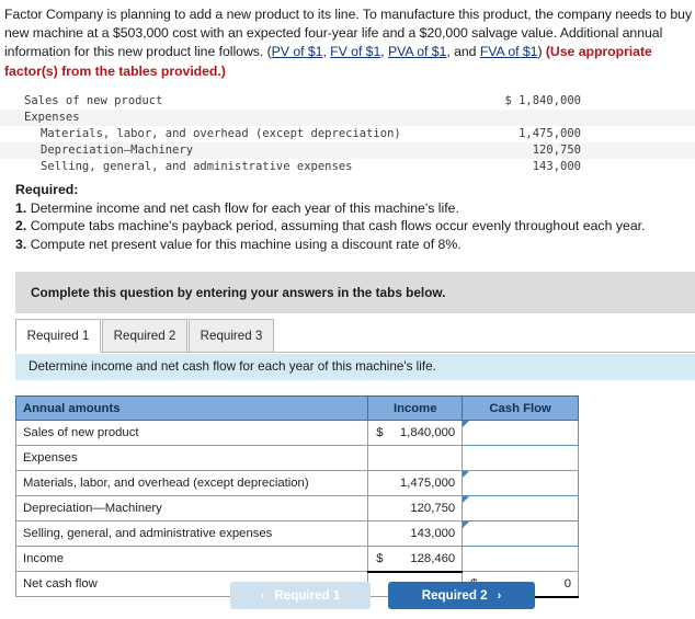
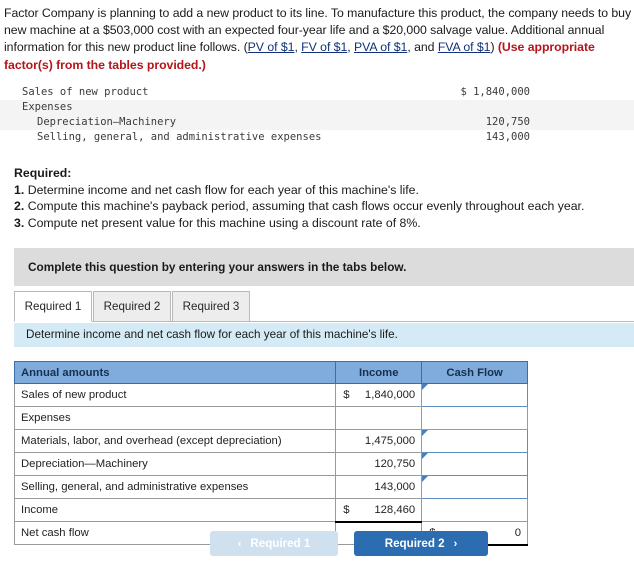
  Factor Company is planning to add a new product to its line. To manufacture this product, the company needs to buy new machine at a $503,000 cost with an expected four-year life and a $20,000 salvage value. Additional annual information for this new product line follows. (PV of $1, FV of $1, PVA of $1, and FVA of $1) (Use appropriate factor(s) from the tables provided.)
  Sales of new product
  $ 1,840,000
  Expenses
- Materials, labor, and overhead (except depreciation)
- 1,475,000
  Depreciation—Machinery
  120,750
  Selling, general, and administrative expenses
  143,000
  Required:
  1. Determine income and net cash flow for each year of this machine's life.
- 2. Compute tabs machine's payback period, assuming that cash flows occur evenly throughout each year.
+ 2. Compute this machine's payback period, assuming that cash flows occur evenly throughout each year.
  3. Compute net present value for this machine using a discount rate of 8%.
  Complete this question by entering your answers in the tabs below.
  Required 1
  Required 2
  Required 3
  Determine income and net cash flow for each year of this machine's life.
  Annual amounts	Income	Cash Flow
  Sales of new product	$ 1,840,000
  Expenses
  Materials, labor, and overhead (except depreciation)	1,475,000
  Depreciation—Machinery	120,750
  Selling, general, and administrative expenses	143,000
  Income	$ 128,460
  Net cash flow		0
  ‹
  Required 1
  Required 2
  ›
